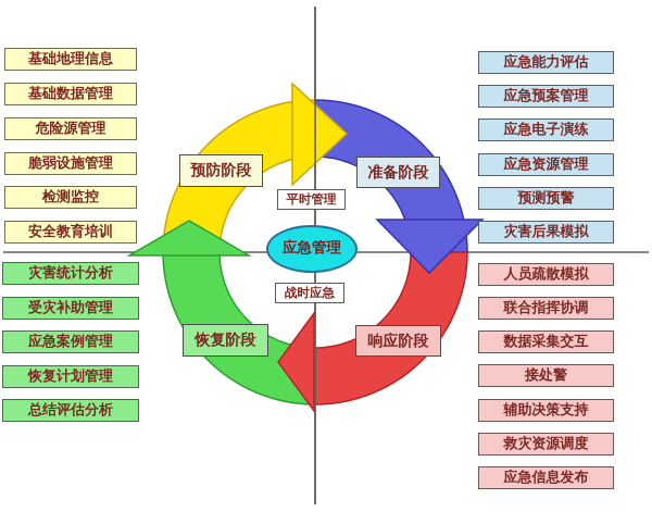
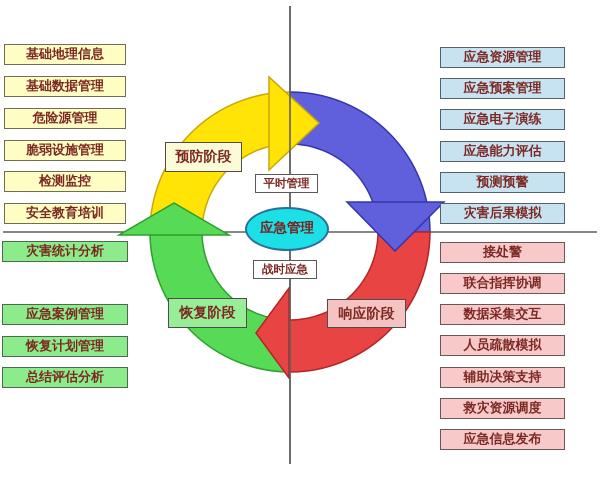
  基础地理信息
  基础数据管理
  危险源管理
  脆弱设施管理
  检测监控
  安全教育培训
  灾害统计分析
- 受灾补助管理
  应急案例管理
  恢复计划管理
  总结评估分析
- 应急能力评估
+ 应急资源管理
  应急预案管理
  应急电子演练
- 应急资源管理
+ 应急能力评估
  预测预警
  灾害后果模拟
- 人员疏散模拟
+ 接处警
  联合指挥协调
  数据采集交互
- 接处警
+ 人员疏散模拟
  辅助决策支持
  救灾资源调度
  应急信息发布
  预防阶段
- 准备阶段
  恢复阶段
  响应阶段
  平时管理
  战时应急
  应急管理
